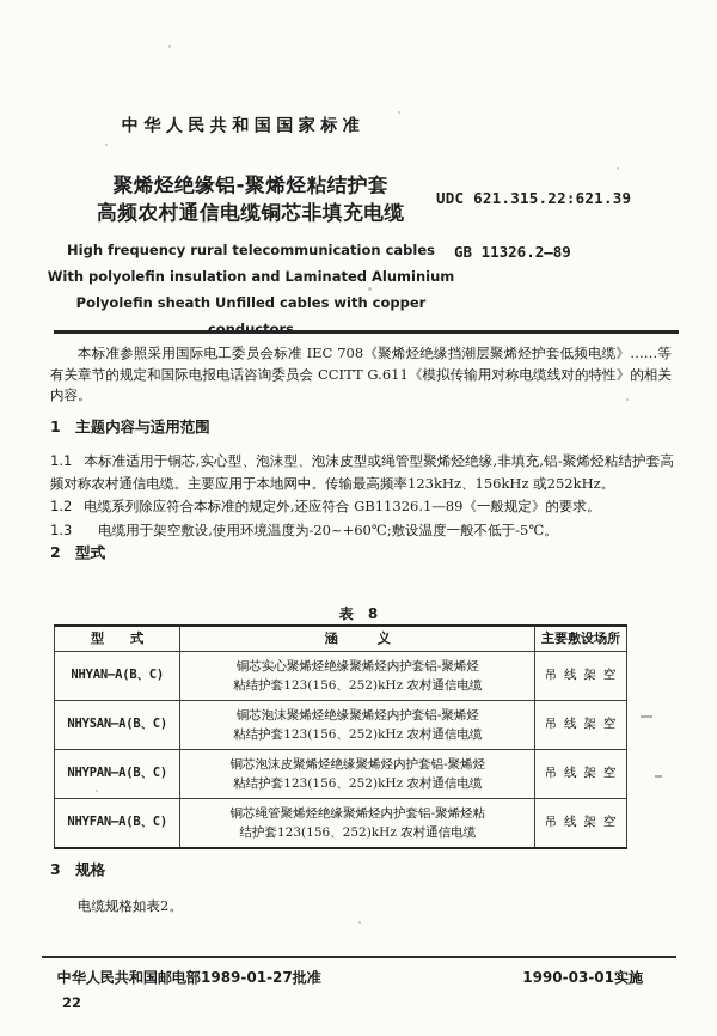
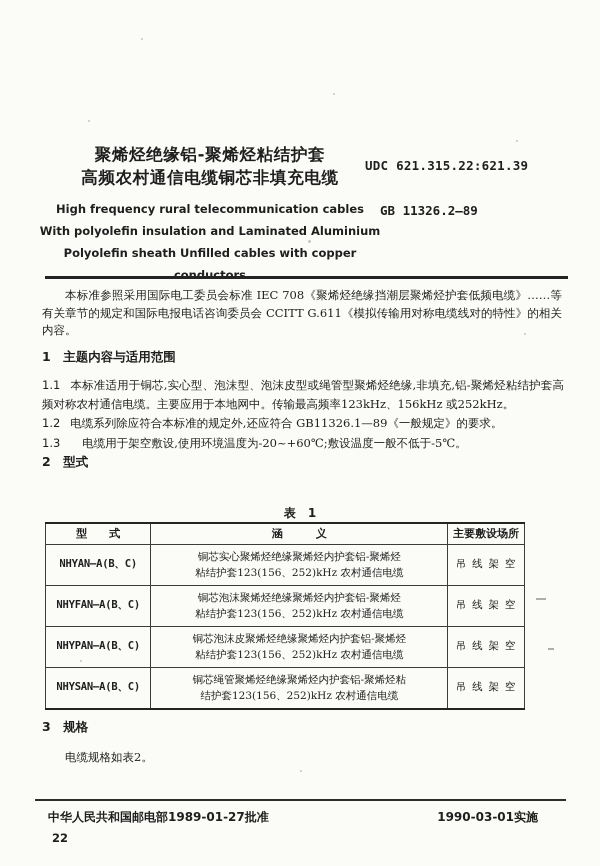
- 中华人民共和国国家标准
  聚烯烃绝缘铝-聚烯烃粘结护套
  高频农村通信电缆铜芯非填充电缆
  UDC 621.315.22:621.39
  High frequency rural telecommunication cables
  With polyolefin insulation and Laminated Aluminium
  Polyolefin sheath Unfilled cables with copper conductors
  GB 11326.2—89
  本标准参照采用国际电工委员会标准 IEC 708《聚烯烃绝缘挡潮层聚烯烃护套低频电缆》……等有关章节的规定和国际电报电话咨询委员会 CCITT G.611《模拟传输用对称电缆线对的特性》的相关内容。
  1 主题内容与适用范围
  1.1 本标准适用于铜芯,实心型、泡沫型、泡沫皮型或绳管型聚烯烃绝缘,非填充,铝-聚烯烃粘结护套高频对称农村通信电缆。主要应用于本地网中。传输最高频率123kHz、156kHz 或252kHz。
  1.2 电缆系列除应符合本标准的规定外,还应符合 GB11326.1—89《一般规定》的要求。
  1.3 电缆用于架空敷设,使用环境温度为-20~+60℃;敷设温度一般不低于-5℃。
  2 型式
- 表 8
+ 表 1
  型 式	涵 义	主要敷设场所
  NHYAN—A(B、C)	铜芯实心聚烯烃绝缘聚烯烃内护套铝-聚烯烃 粘结护套123(156、252)kHz 农村通信电缆	吊 线 架 空
- NHYSAN—A(B、C)	铜芯泡沫聚烯烃绝缘聚烯烃内护套铝-聚烯烃 粘结护套123(156、252)kHz 农村通信电缆	吊 线 架 空
+ NHYFAN—A(B、C)	铜芯泡沫聚烯烃绝缘聚烯烃内护套铝-聚烯烃 粘结护套123(156、252)kHz 农村通信电缆	吊 线 架 空
  NHYPAN—A(B、C)	铜芯泡沫皮聚烯烃绝缘聚烯烃内护套铝-聚烯烃 粘结护套123(156、252)kHz 农村通信电缆	吊 线 架 空
- NHYFAN—A(B、C)	铜芯绳管聚烯烃绝缘聚烯烃内护套铝-聚烯烃粘 结护套123(156、252)kHz 农村通信电缆	吊 线 架 空
+ NHYSAN—A(B、C)	铜芯绳管聚烯烃绝缘聚烯烃内护套铝-聚烯烃粘 结护套123(156、252)kHz 农村通信电缆	吊 线 架 空
  3 规格
  电缆规格如表2。
  中华人民共和国邮电部1989-01-27批准
  1990-03-01实施
  22
